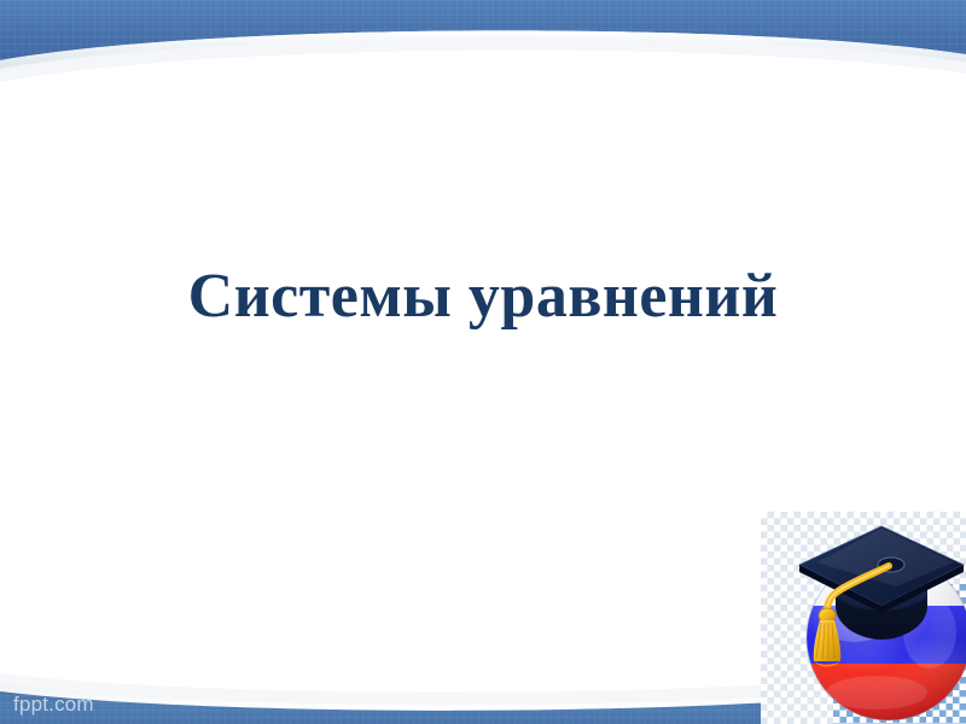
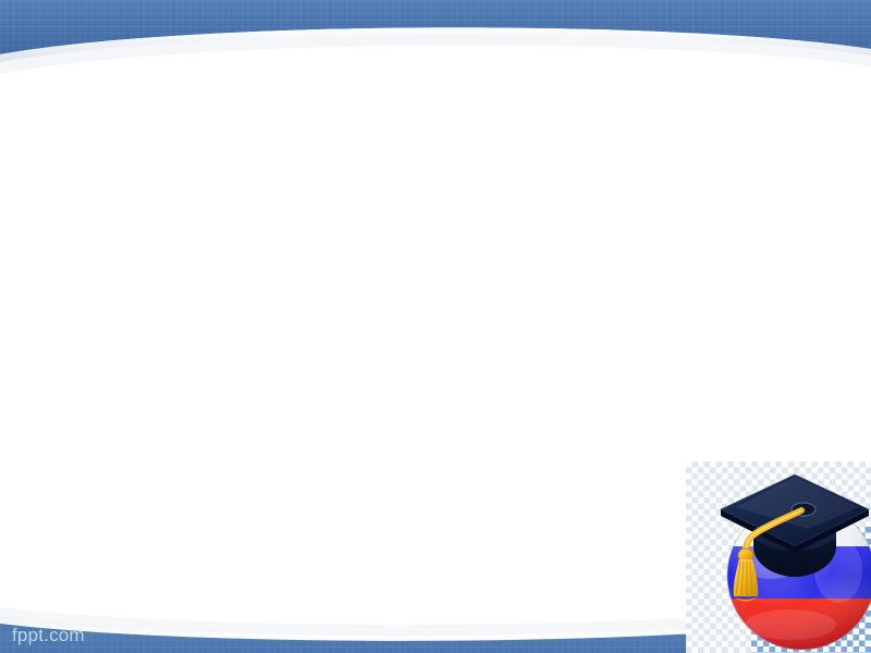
- Системы уравнений
  fppt.com
